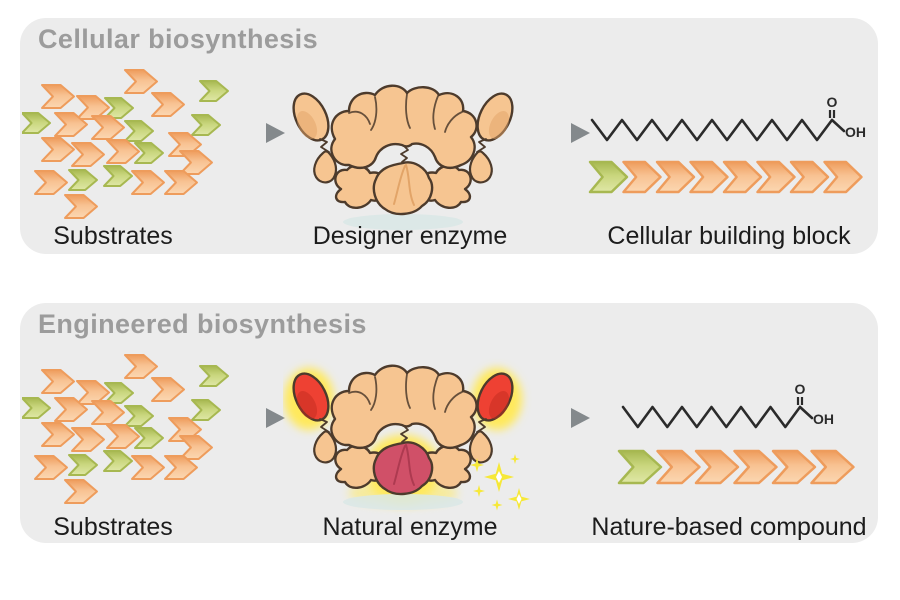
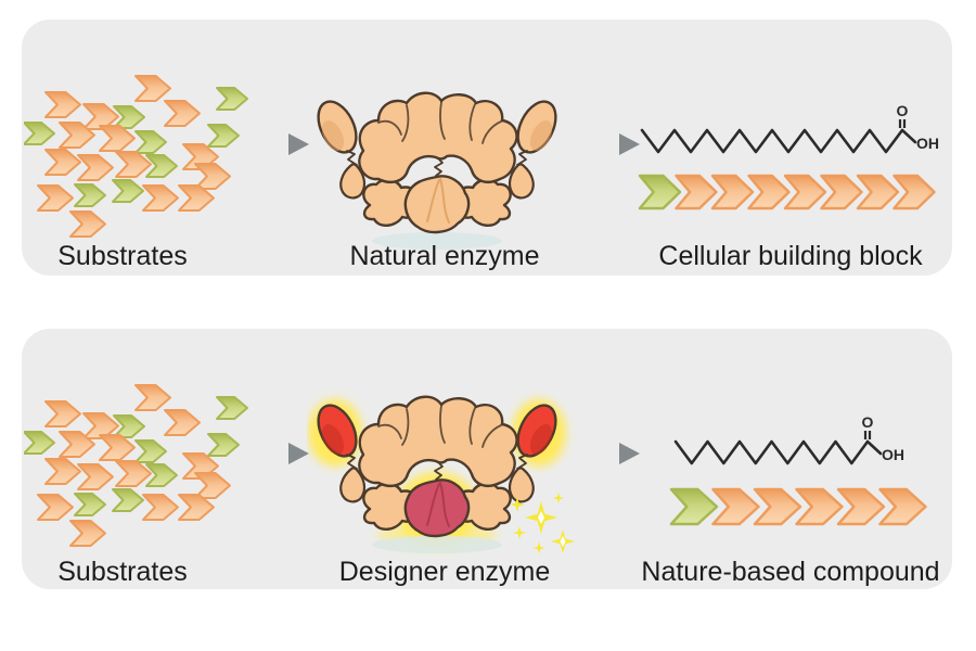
- Cellular biosynthesis
  Substrates
- Designer enzyme
+ Natural enzyme
  O
  OH
  Cellular building block
- Engineered biosynthesis
  Substrates
- Natural enzyme
+ Designer enzyme
  O
  OH
  Nature-based compound
